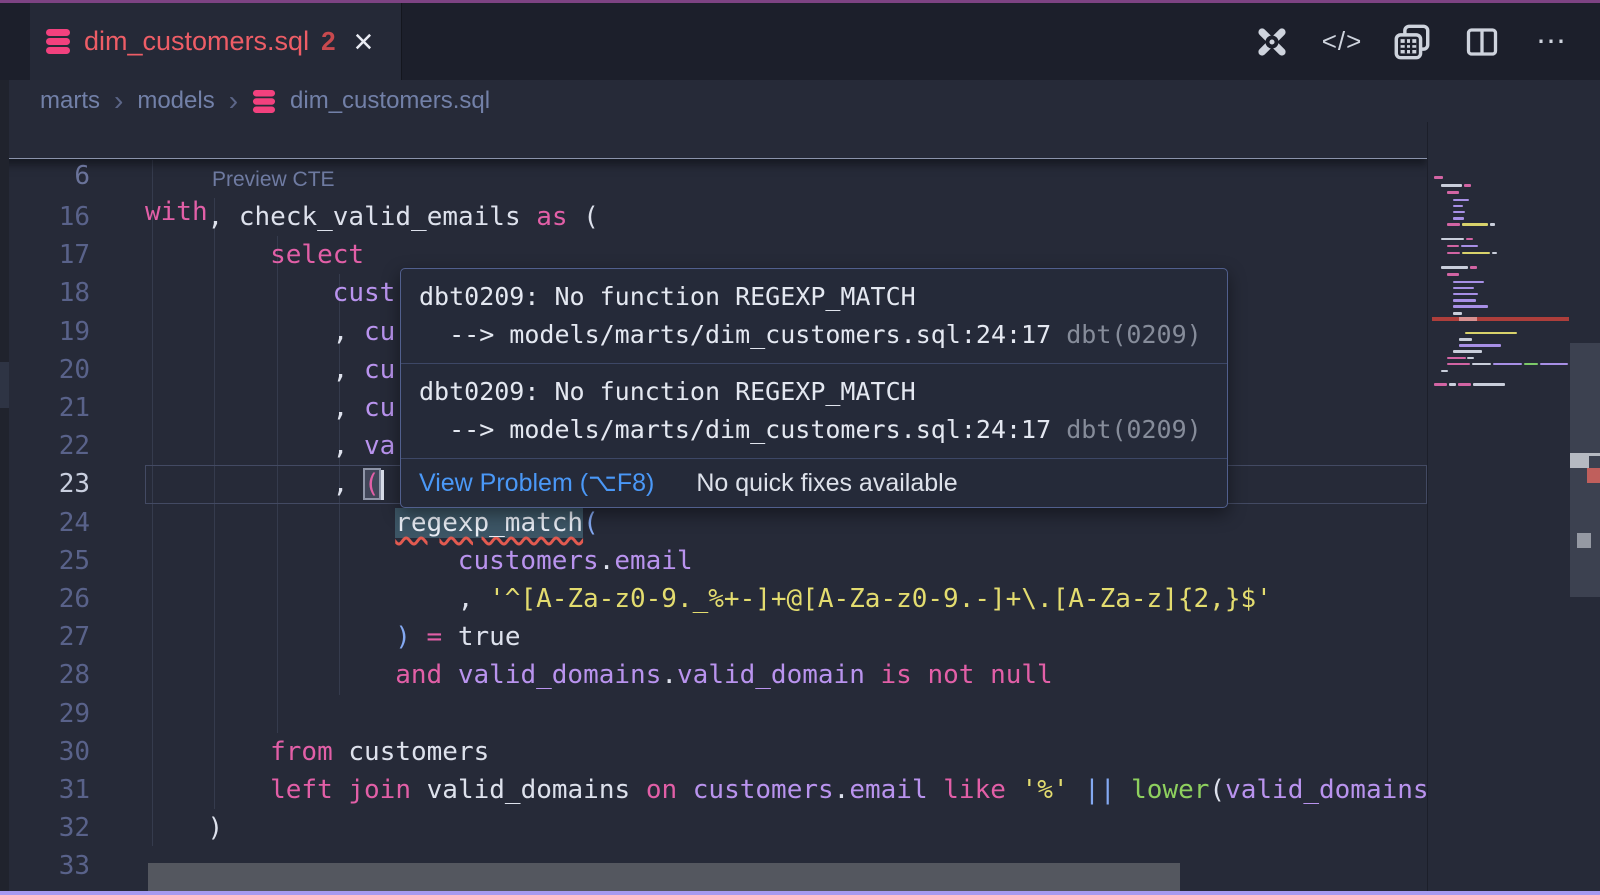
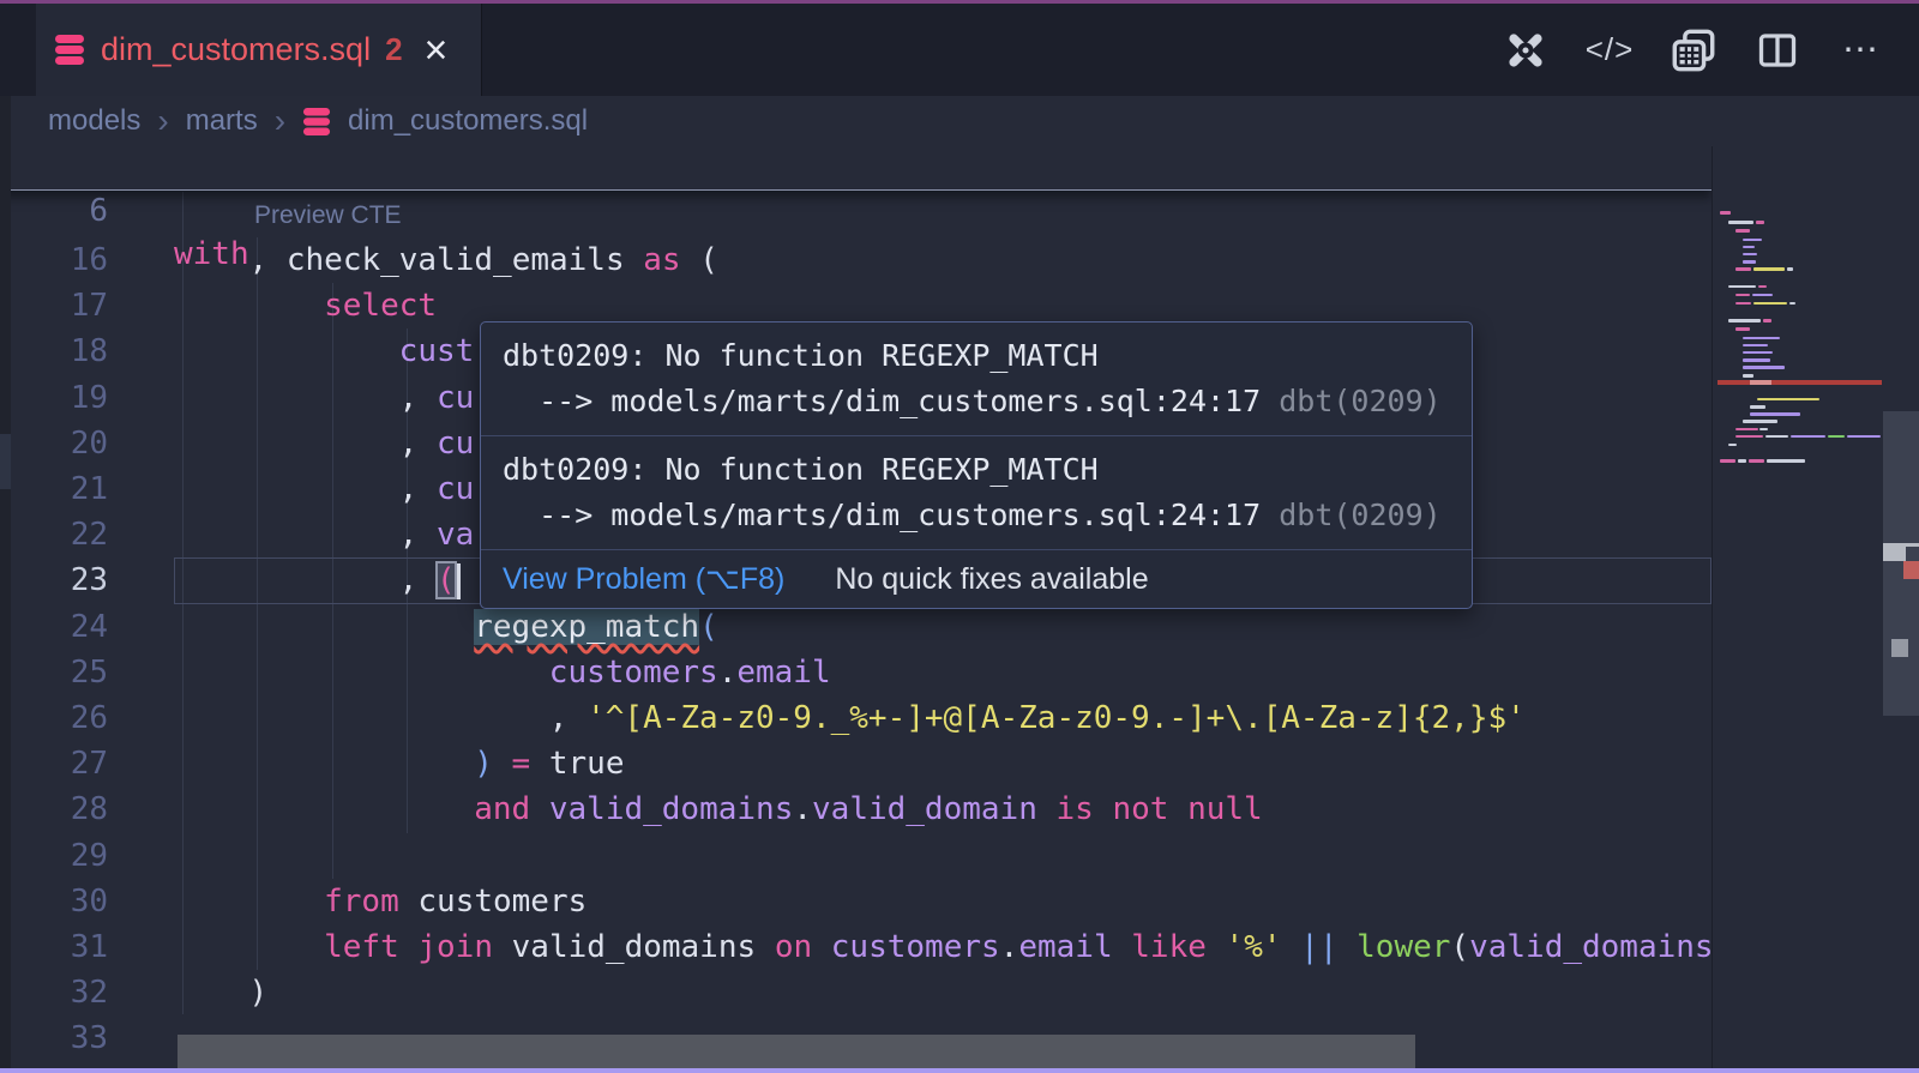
  dim_customers.sql
  2
  ×
  </>
  ⋯
- marts
+ models
  ›
- models
+ marts
  ›
  dim_customers.sql
  , check_valid_emails as (
  select
  18
  cust
  19
  , cu
  20
  , cu
  21
  , cu
  22
  , va
  23
  , (
  24
  regexp_match(
  25
  customers.email
  26
  , '^[A-Za-z0-9._%+-]+@[A-Za-z0-9.-]+\.[A-Za-z]{2,}$'
  27
  ) = true
  28
  and valid_domains.valid_domain is not null
  29
  30
  from customers
  31
  left join valid_domains on customers.email like '%' || lower(valid_domains
  32
  )
  33
  Preview CTE
  6
  with
  dbt0209: No function REGEXP_MATCH
  --> models/marts/dim_customers.sql:24:17 dbt(0209)
  dbt0209: No function REGEXP_MATCH
  --> models/marts/dim_customers.sql:24:17 dbt(0209)
  View Problem (⌥F8)
  No quick fixes available
